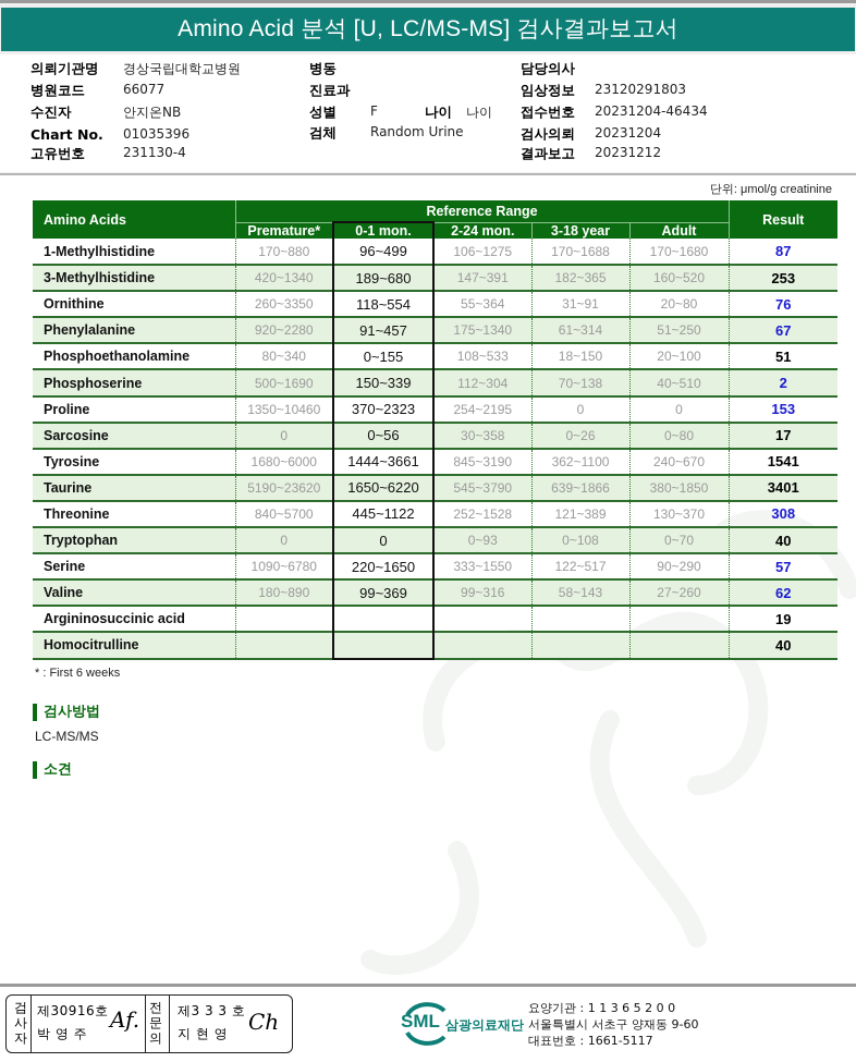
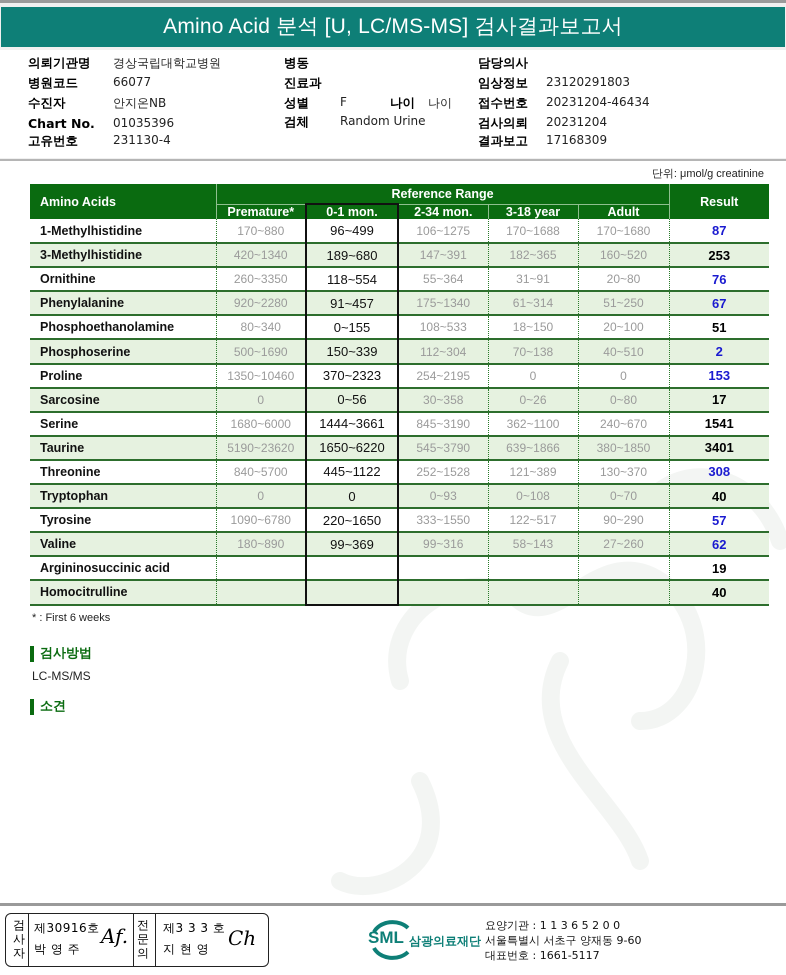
  Amino Acid 분석 [U, LC/MS-MS] 검사결과보고서
  의뢰기관명
  경상국립대학교병원
  병원코드
  66077
  수진자
  안지온NB
  Chart No.
  01035396
  고유번호
  231130-4
  병동
  진료과
  성별
  F
  나이
  나이
  검체
  Random Urine
  담당의사
  임상정보
  23120291803
  접수번호
  20231204-46434
  검사의뢰
  20231204
  결과보고
- 20231212
+ 17168309
  단위: μmol/g creatinine
  Amino Acids	Reference Range	Result
- Premature*	0-1 mon.	2-24 mon.	3-18 year	Adult
+ Premature*	0-1 mon.	2-34 mon.	3-18 year	Adult
  1-Methylhistidine	170~880	96~499	106~1275	170~1688	170~1680	87
  3-Methylhistidine	420~1340	189~680	147~391	182~365	160~520	253
  Ornithine	260~3350	118~554	55~364	31~91	20~80	76
  Phenylalanine	920~2280	91~457	175~1340	61~314	51~250	67
  Phosphoethanolamine	80~340	0~155	108~533	18~150	20~100	51
  Phosphoserine	500~1690	150~339	112~304	70~138	40~510	2
  Proline	1350~10460	370~2323	254~2195	0	0	153
  Sarcosine	0	0~56	30~358	0~26	0~80	17
- Tyrosine	1680~6000	1444~3661	845~3190	362~1100	240~670	1541
+ Serine	1680~6000	1444~3661	845~3190	362~1100	240~670	1541
  Taurine	5190~23620	1650~6220	545~3790	639~1866	380~1850	3401
  Threonine	840~5700	445~1122	252~1528	121~389	130~370	308
  Tryptophan	0	0	0~93	0~108	0~70	40
- Serine	1090~6780	220~1650	333~1550	122~517	90~290	57
+ Tyrosine	1090~6780	220~1650	333~1550	122~517	90~290	57
  Valine	180~890	99~369	99~316	58~143	27~260	62
  Argininosuccinic acid						19
  Homocitrulline						40
  * : First 6 weeks
  검사방법
  LC-MS/MS
  소견
  검
  사
  자
  제30916호
  박 영 주
  Af.
  전
  문
  의
  제3 3 3 호
  지 현 영
  Ch
  SML
  삼광의료재단
  요양기관 : 1 1 3 6 5 2 0 0
  서울특별시 서초구 양재동 9-60
  대표번호 : 1661-5117
